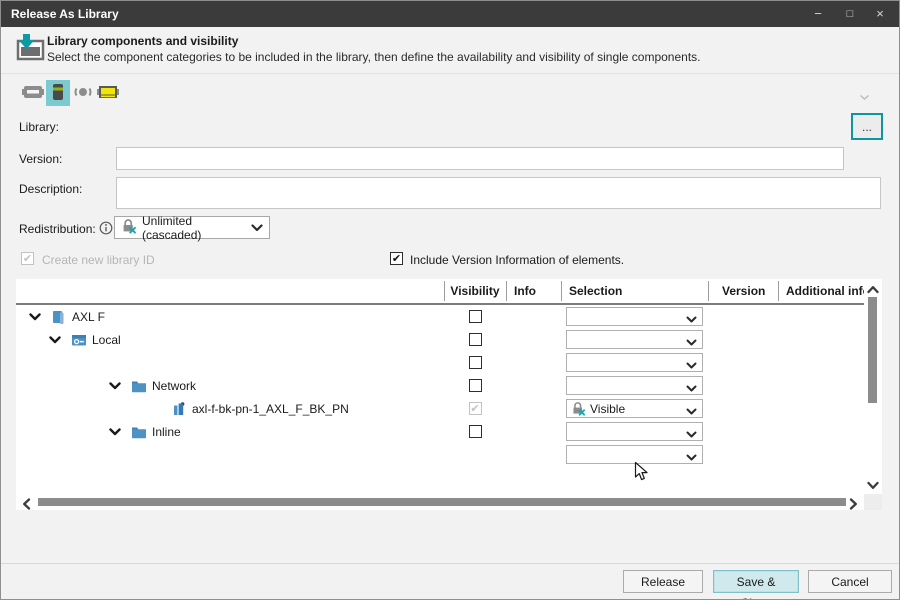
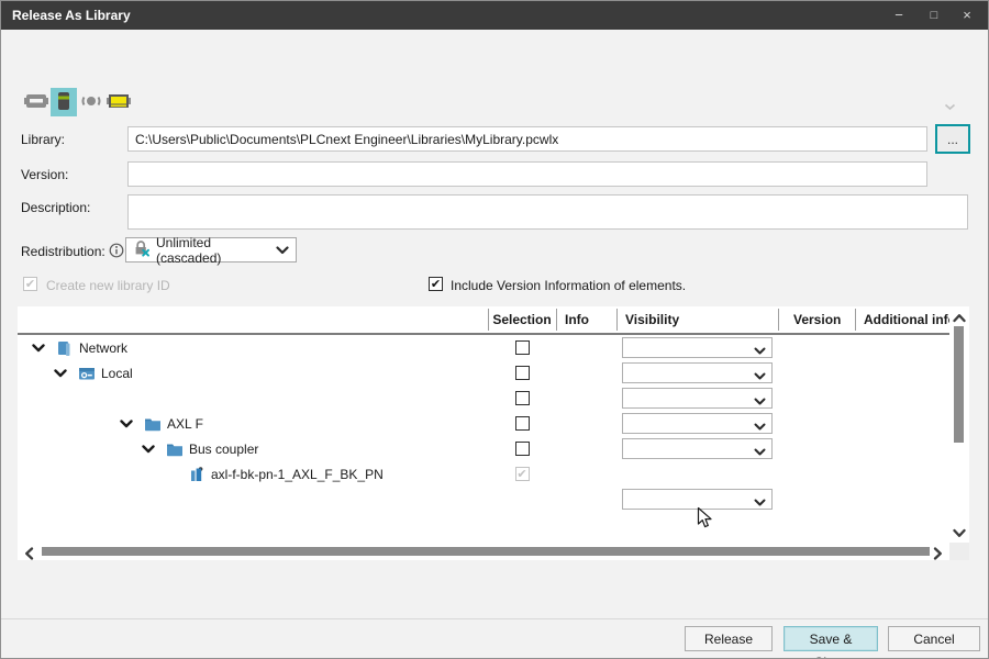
  Release As Library
  −
  □
  ×
- Library components and visibility
- Select the component categories to be included in the library, then define the availability and visibility of single components.
  Library:
+ C:\Users\Public\Documents\PLCnext Engineer\Libraries\MyLibrary.pcwlx
  ...
  Version:
  Description:
  Redistribution:
  Unlimited (cascaded)
  ✔
  Create new library ID
  ✔
  Include Version Information of elements.
- Visibility
+ Selection
  Info
- Selection
+ Visibility
  Version
- AXL F
+ Network
  Local
- Network
+ AXL F
+ Bus coupler
  axl-f-bk-pn-1_AXL_F_BK_PN
  ✔
- Visible
- Inline
  Release
  Cancel
